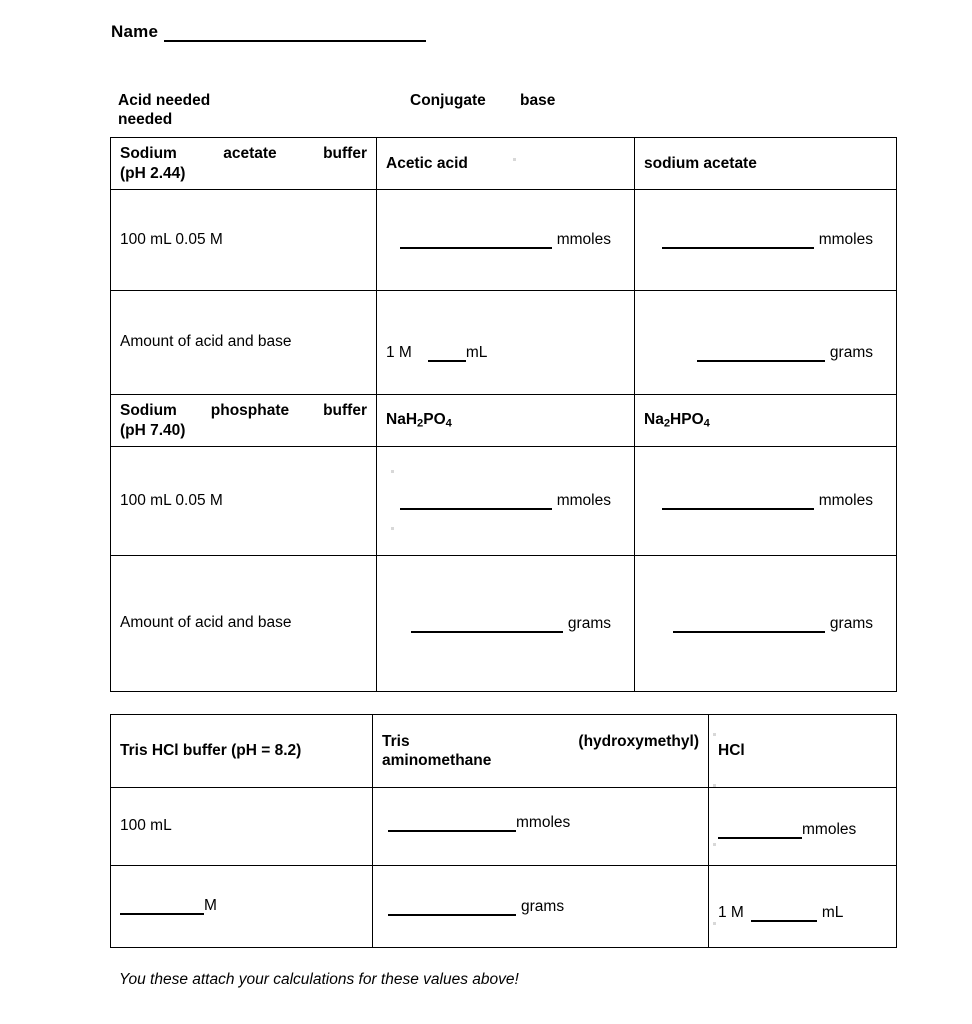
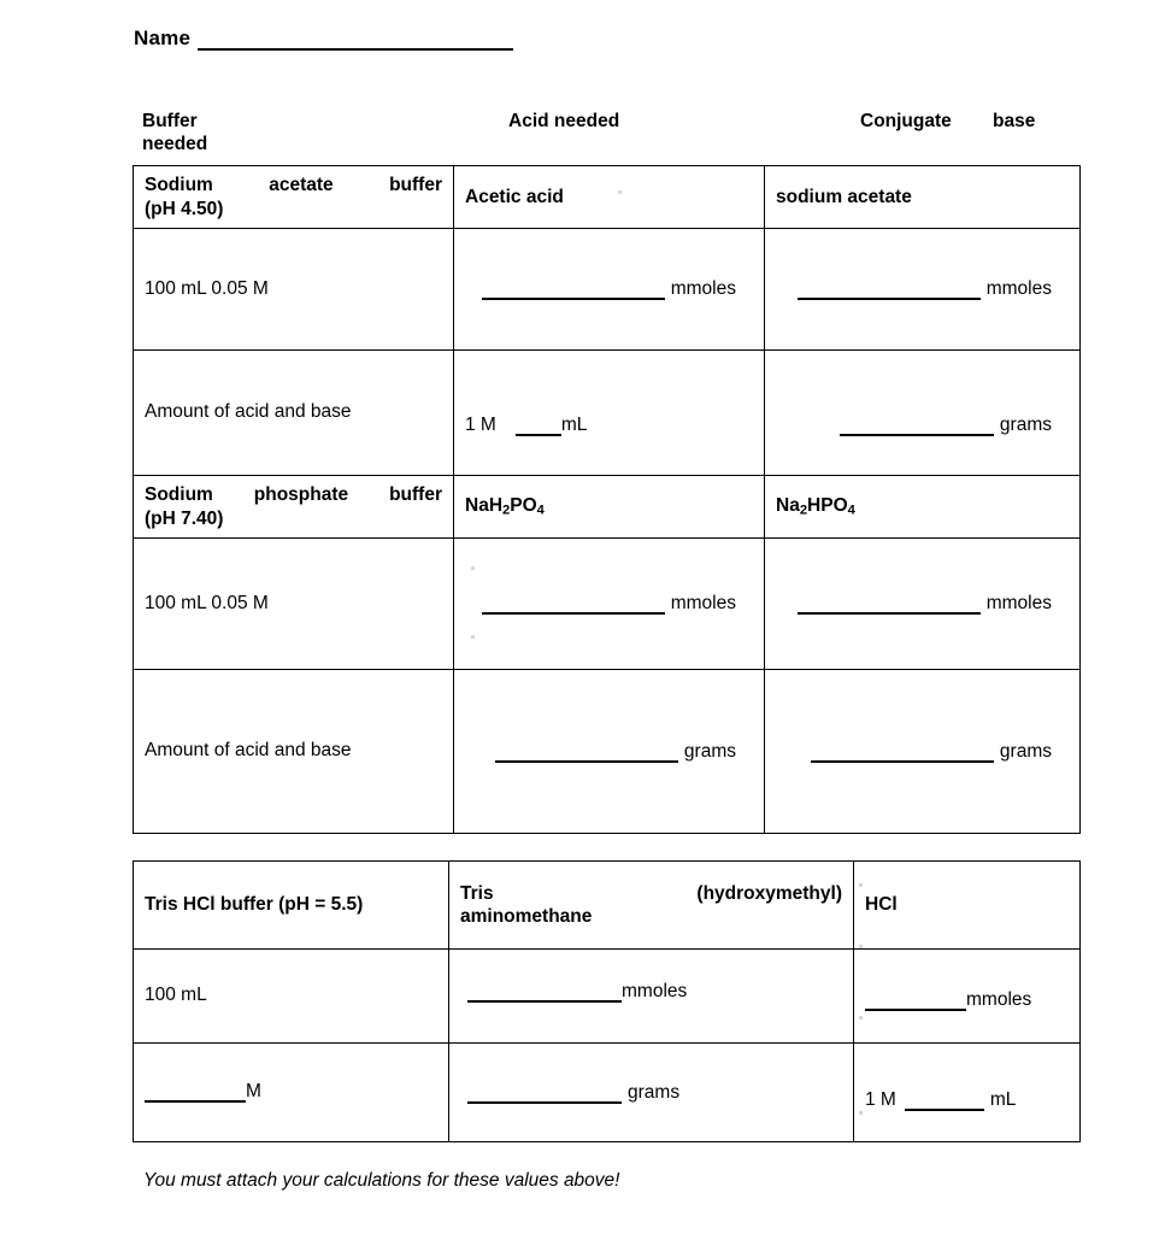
  Name
+ Buffer
  Acid needed
  Conjugate
  base
  needed
- Sodium acetate buffer (pH 2.44)	Acetic acid	sodium acetate
+ Sodium acetate buffer (pH 4.50)	Acetic acid	sodium acetate
  100 mL 0.05 M	mmoles	mmoles
  Amount of acid and base	1 M mL	grams
  Sodium phosphate buffer (pH 7.40)	NaH2PO4	Na2HPO4
  100 mL 0.05 M	mmoles	mmoles
  Amount of acid and base	grams	grams
- Tris HCl buffer (pH = 8.2)	Tris (hydroxymethyl) aminomethane	HCl
+ Tris HCl buffer (pH = 5.5)	Tris (hydroxymethyl) aminomethane	HCl
  100 mL	mmoles	mmoles
  M	grams	1 M mL
- You these attach your calculations for these values above!
+ You must attach your calculations for these values above!
